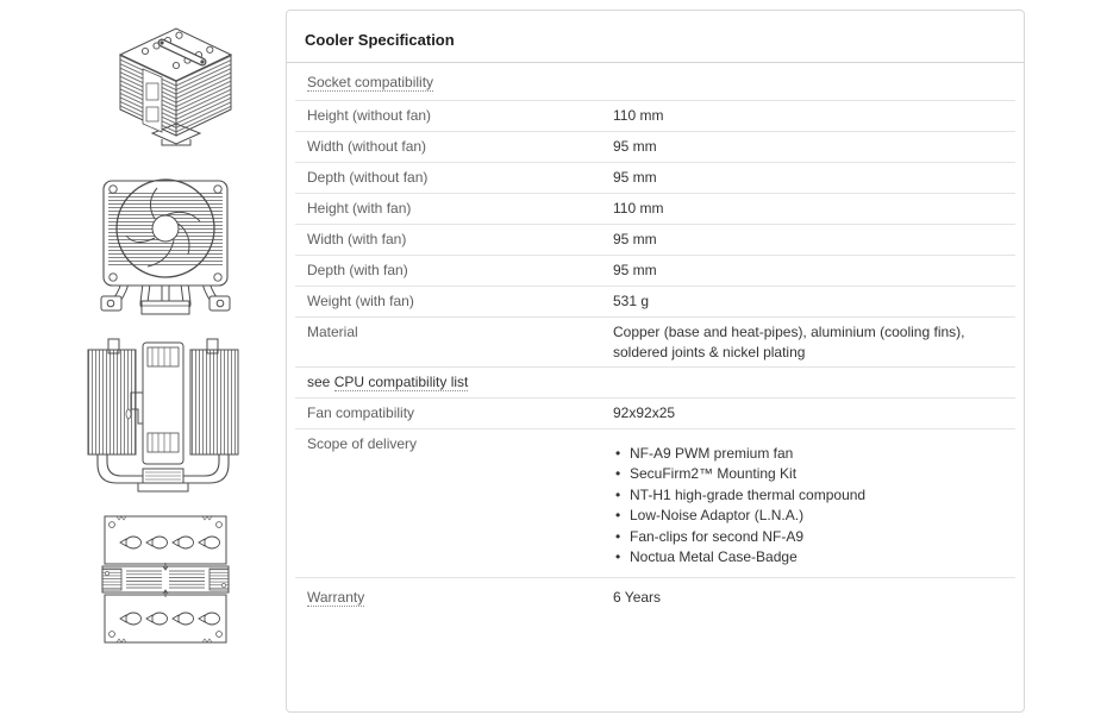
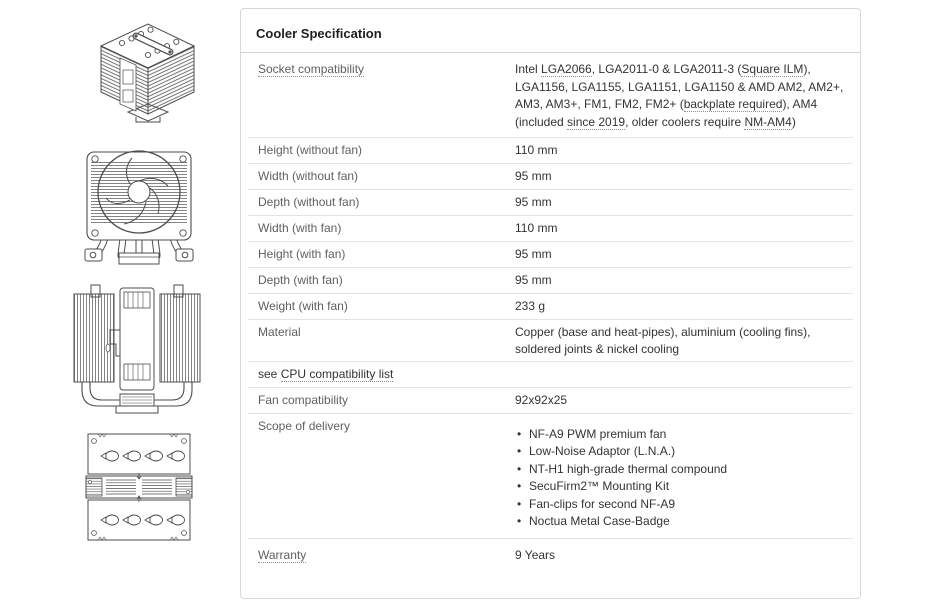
  Cooler Specification
  Socket compatibility
+ Intel LGA2066, LGA2011-0 & LGA2011-3 (Square ILM),
+ LGA1156, LGA1155, LGA1151, LGA1150 & AMD AM2, AM2+,
+ AM3, AM3+, FM1, FM2, FM2+ (backplate required), AM4
+ (included since 2019, older coolers require NM-AM4)
  Height (without fan)
  110 mm
  Width (without fan)
  95 mm
  Depth (without fan)
  95 mm
- Height (with fan)
+ Width (with fan)
  110 mm
- Width (with fan)
+ Height (with fan)
  95 mm
  Depth (with fan)
  95 mm
  Weight (with fan)
- 531 g
+ 233 g
  Material
  Copper (base and heat-pipes), aluminium (cooling fins),
- soldered joints & nickel plating
+ soldered joints & nickel cooling
  see CPU compatibility list
  Fan compatibility
  92x92x25
  Scope of delivery
  NF-A9 PWM premium fan
- SecuFirm2™ Mounting Kit
+ Low-Noise Adaptor (L.N.A.)
  NT-H1 high-grade thermal compound
- Low-Noise Adaptor (L.N.A.)
+ SecuFirm2™ Mounting Kit
  Fan-clips for second NF-A9
  Noctua Metal Case-Badge
  Warranty
- 6 Years
+ 9 Years
